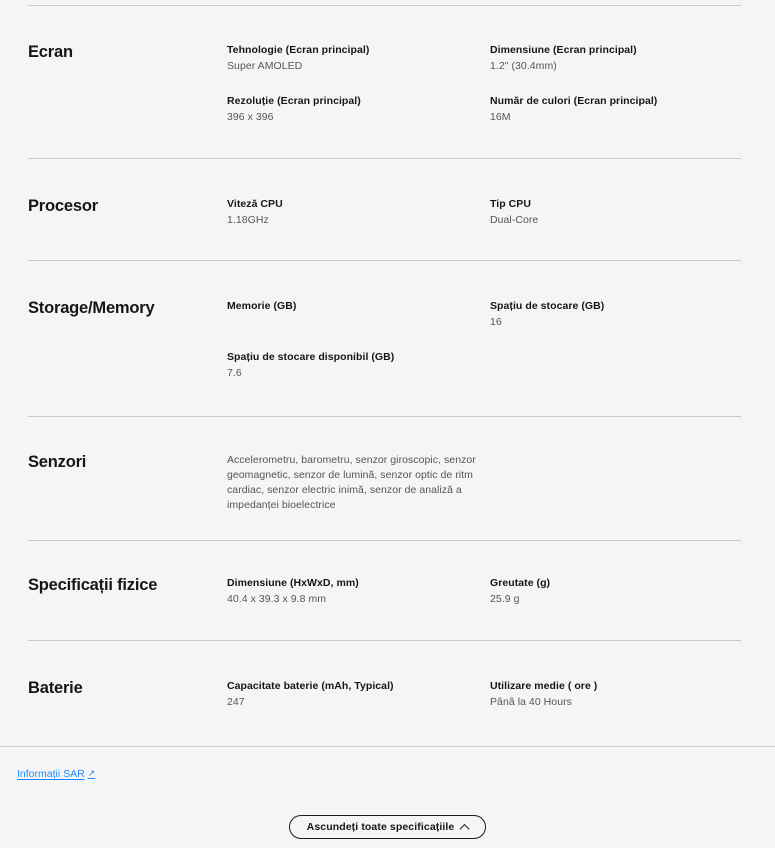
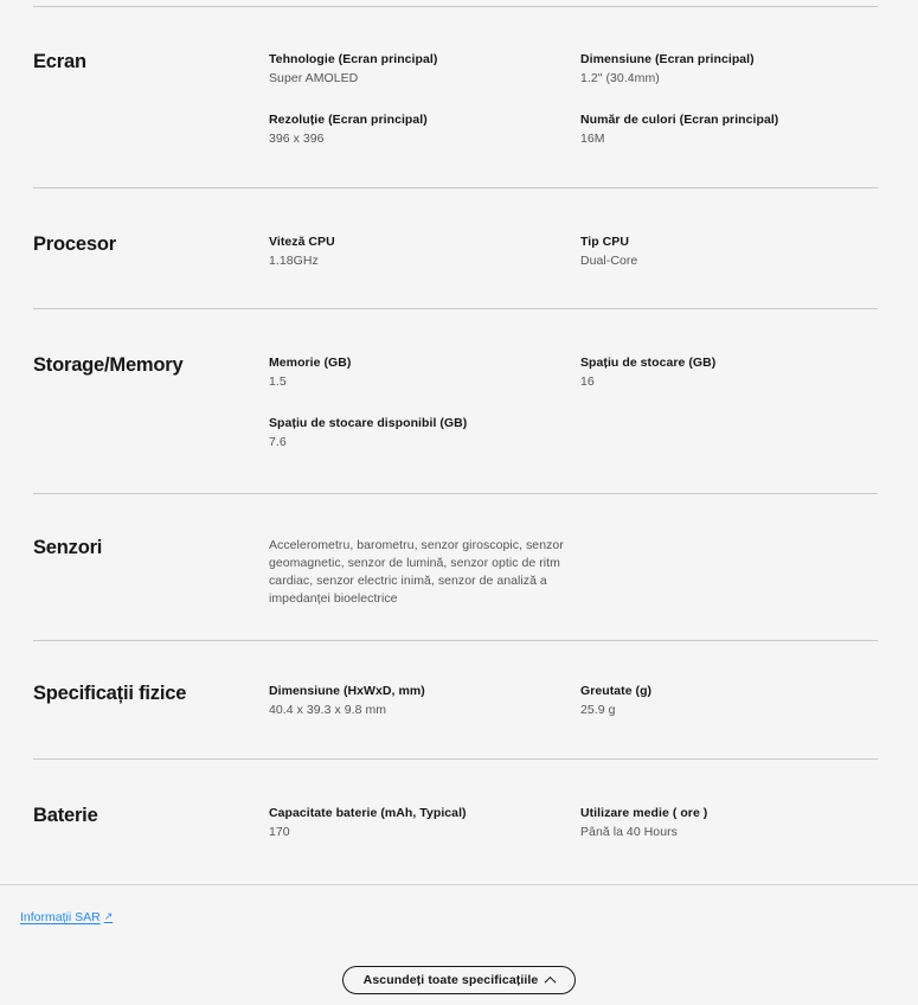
  Ecran
  Tehnologie (Ecran principal)
  Super AMOLED
  Dimensiune (Ecran principal)
  1.2" (30.4mm)
  Rezoluție (Ecran principal)
  396 x 396
  Număr de culori (Ecran principal)
  16M
  Procesor
  Viteză CPU
  1.18GHz
  Tip CPU
  Dual-Core
  Storage/Memory
  Memorie (GB)
+ 1.5
  Spațiu de stocare (GB)
  16
  Spațiu de stocare disponibil (GB)
  7.6
  Senzori
  Accelerometru, barometru, senzor giroscopic, senzor geomagnetic, senzor de lumină, senzor optic de ritm cardiac, senzor electric inimă, senzor de analiză a impedanței bioelectrice
  Specificații fizice
  Dimensiune (HxWxD, mm)
  40.4 x 39.3 x 9.8 mm
  Greutate (g)
  25.9 g
  Baterie
  Capacitate baterie (mAh, Typical)
- 247
+ 170
  Utilizare medie ( ore )
  Până la 40 Hours
  Informații SAR
  ↗
  Ascundeți toate specificațiile
